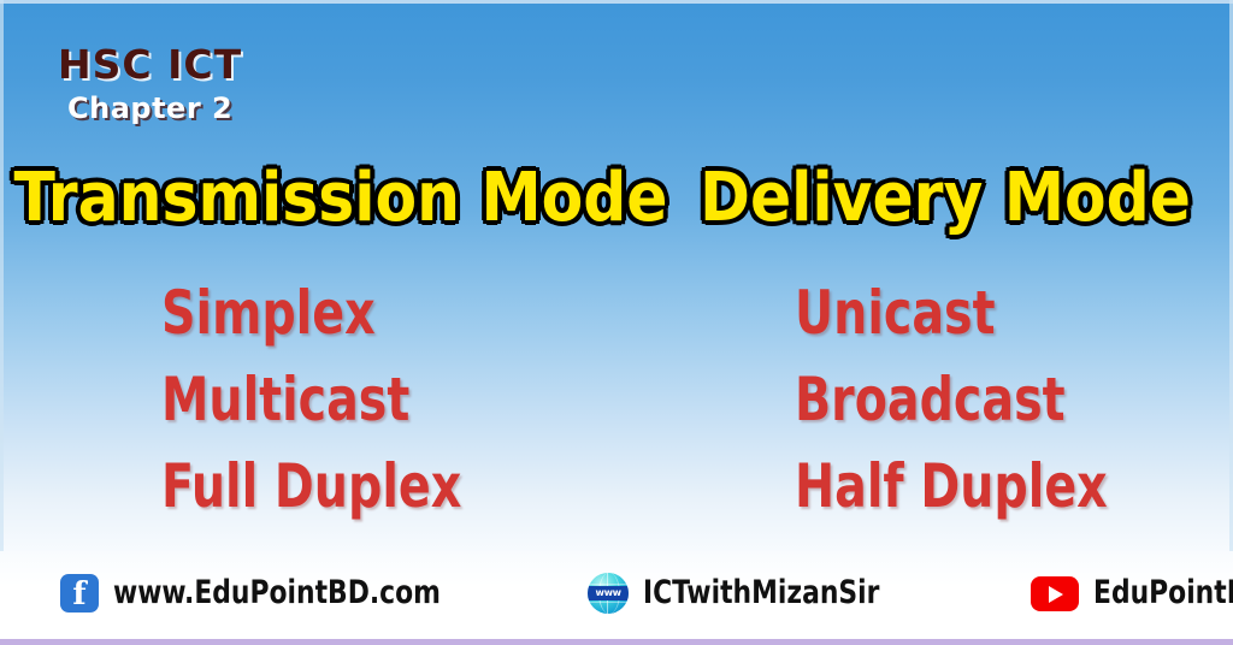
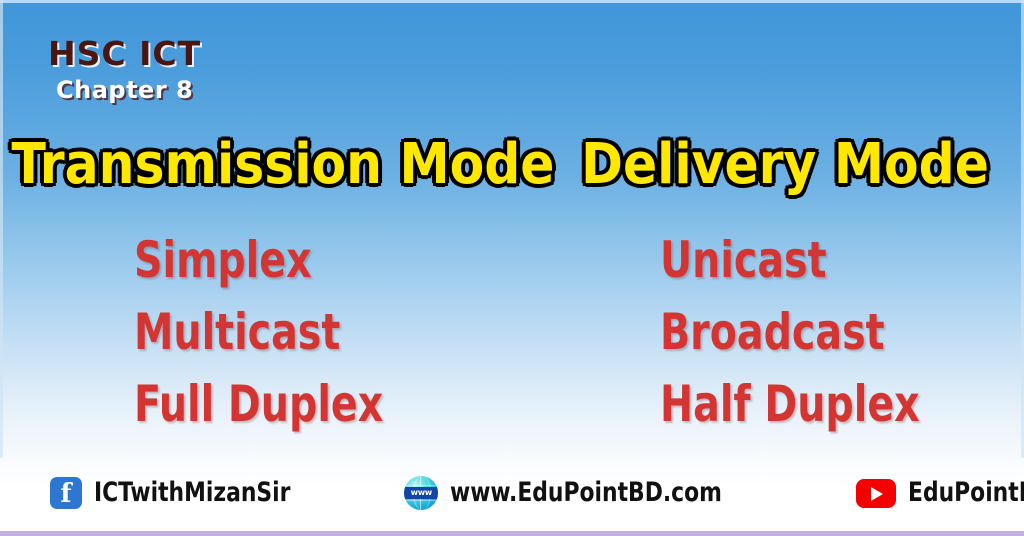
  HSC ICT
- Chapter 2
+ Chapter 8
  Transmission Mode
  Delivery Mode
  Simplex
  Multicast
  Full Duplex
  Unicast
  Broadcast
  Half Duplex
  f
- www.EduPointBD.com
+ ICTwithMizanSir
  www
- ICTwithMizanSir
+ www.EduPointBD.com
  EduPoint
